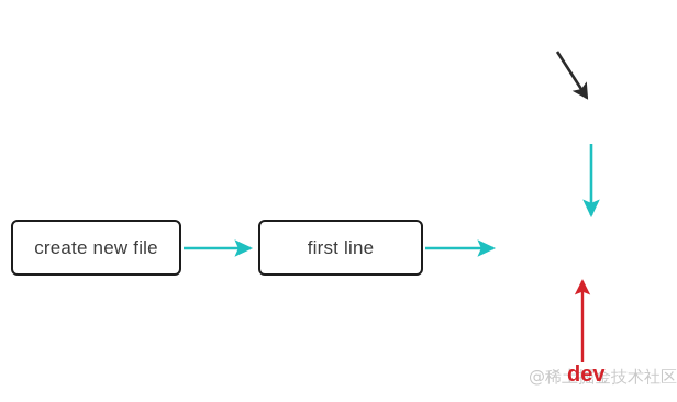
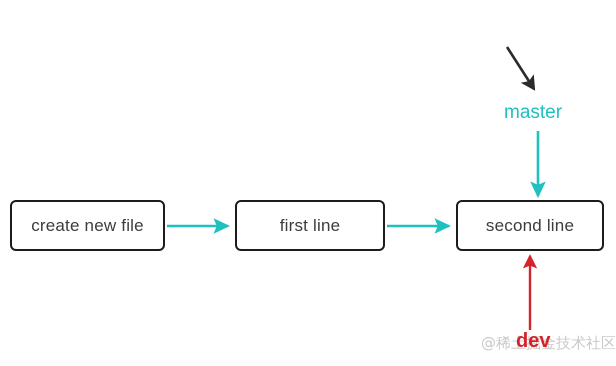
  create new file
  first line
+ second line
+ master
  @稀土掘金技术社区
  dev
